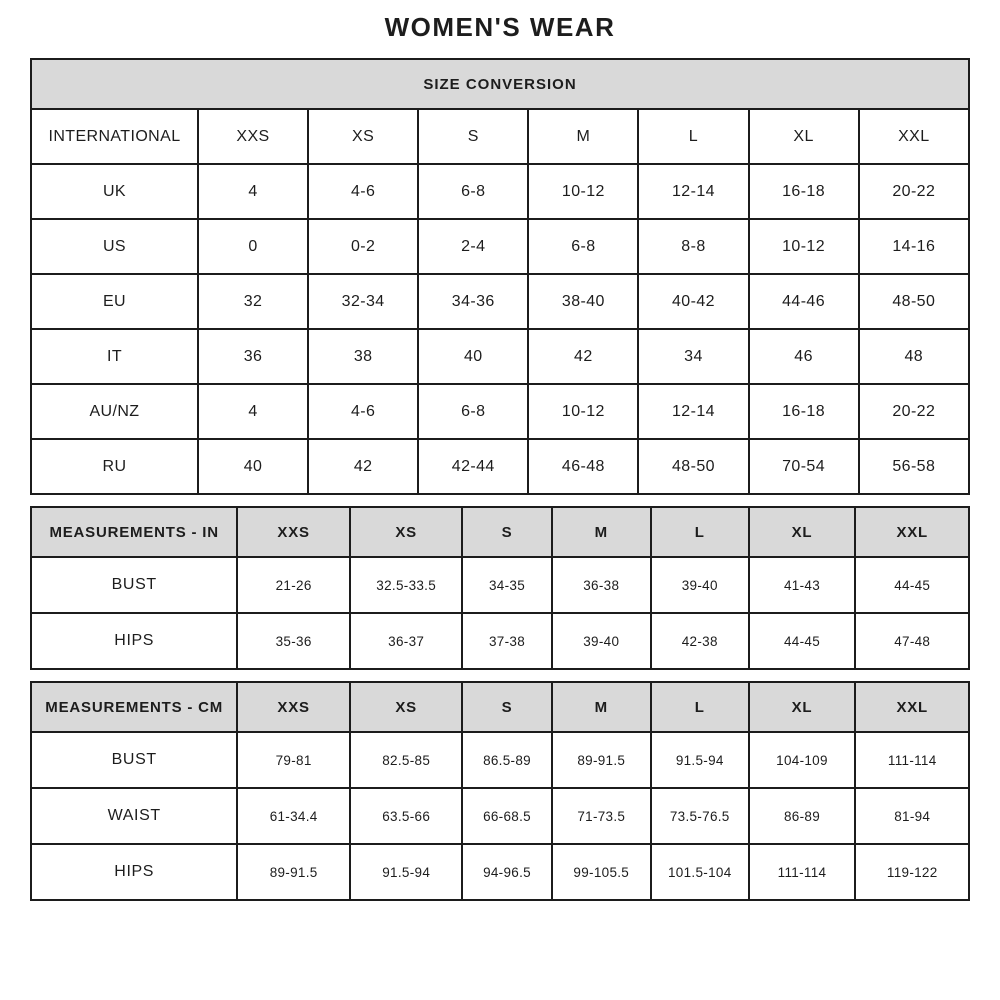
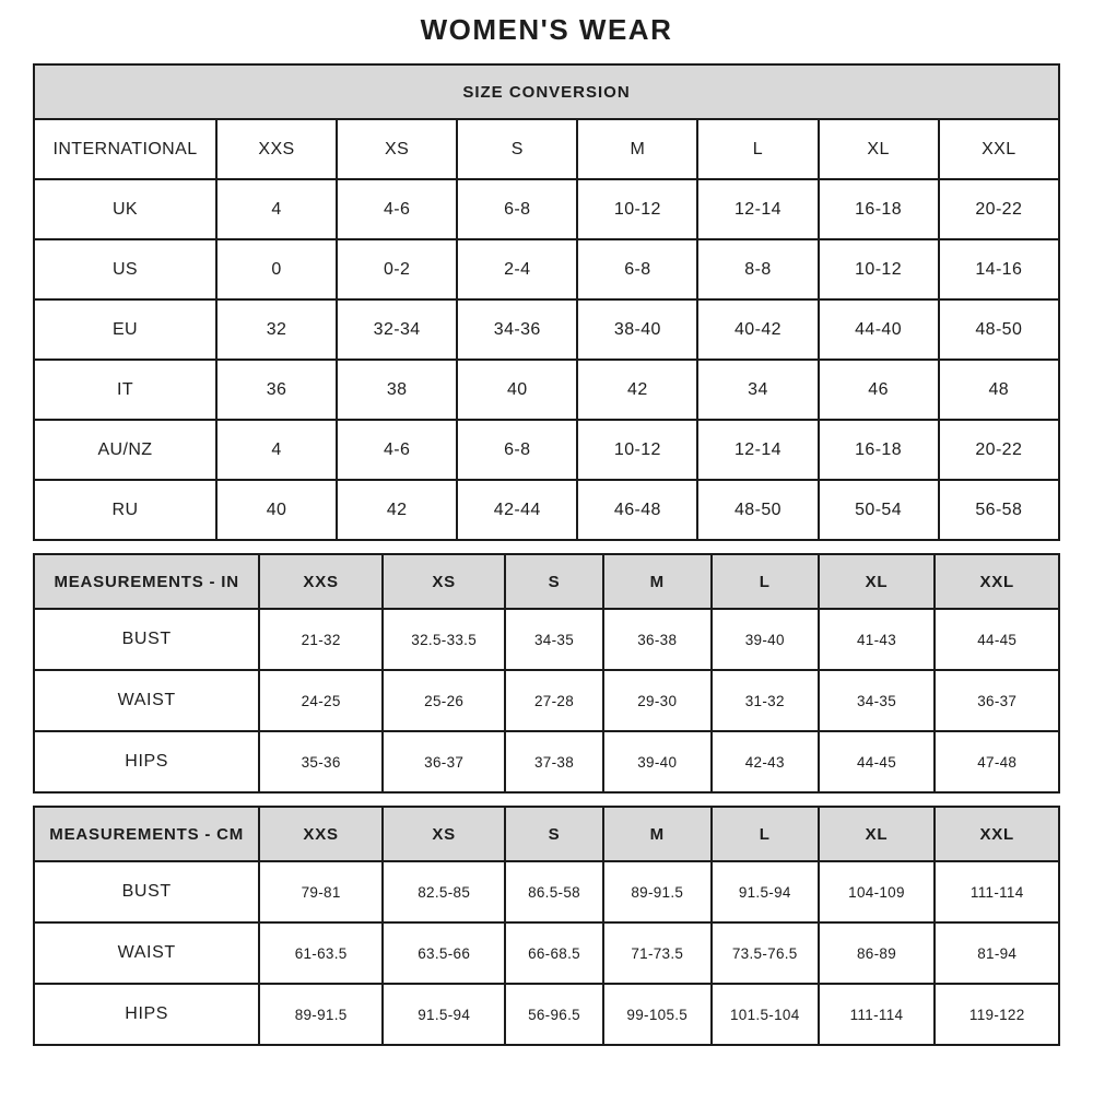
  WOMEN'S WEAR
  SIZE CONVERSION
  INTERNATIONAL	XXS	XS	S	M	L	XL	XXL
  UK	4	4-6	6-8	10-12	12-14	16-18	20-22
  US	0	0-2	2-4	6-8	8-8	10-12	14-16
- EU	32	32-34	34-36	38-40	40-42	44-46	48-50
+ EU	32	32-34	34-36	38-40	40-42	44-40	48-50
  IT	36	38	40	42	34	46	48
  AU/NZ	4	4-6	6-8	10-12	12-14	16-18	20-22
- RU	40	42	42-44	46-48	48-50	70-54	56-58
+ RU	40	42	42-44	46-48	48-50	50-54	56-58
  MEASUREMENTS - IN	XXS	XS	S	M	L	XL	XXL
- BUST	21-26	32.5-33.5	34-35	36-38	39-40	41-43	44-45
+ BUST	21-32	32.5-33.5	34-35	36-38	39-40	41-43	44-45
+ WAIST	24-25	25-26	27-28	29-30	31-32	34-35	36-37
- HIPS	35-36	36-37	37-38	39-40	42-38	44-45	47-48
+ HIPS	35-36	36-37	37-38	39-40	42-43	44-45	47-48
  MEASUREMENTS - CM	XXS	XS	S	M	L	XL	XXL
- BUST	79-81	82.5-85	86.5-89	89-91.5	91.5-94	104-109	111-114
+ BUST	79-81	82.5-85	86.5-58	89-91.5	91.5-94	104-109	111-114
- WAIST	61-34.4	63.5-66	66-68.5	71-73.5	73.5-76.5	86-89	81-94
+ WAIST	61-63.5	63.5-66	66-68.5	71-73.5	73.5-76.5	86-89	81-94
- HIPS	89-91.5	91.5-94	94-96.5	99-105.5	101.5-104	111-114	119-122
+ HIPS	89-91.5	91.5-94	56-96.5	99-105.5	101.5-104	111-114	119-122
